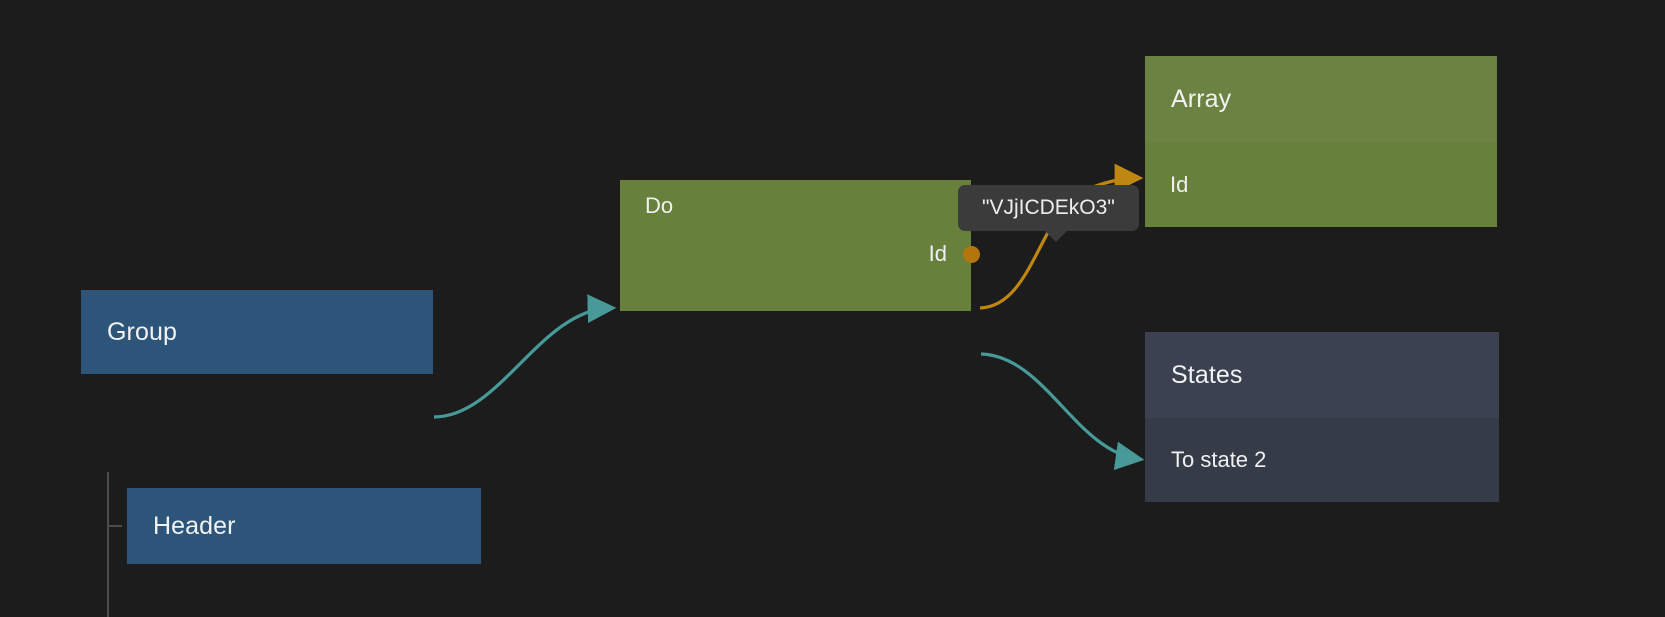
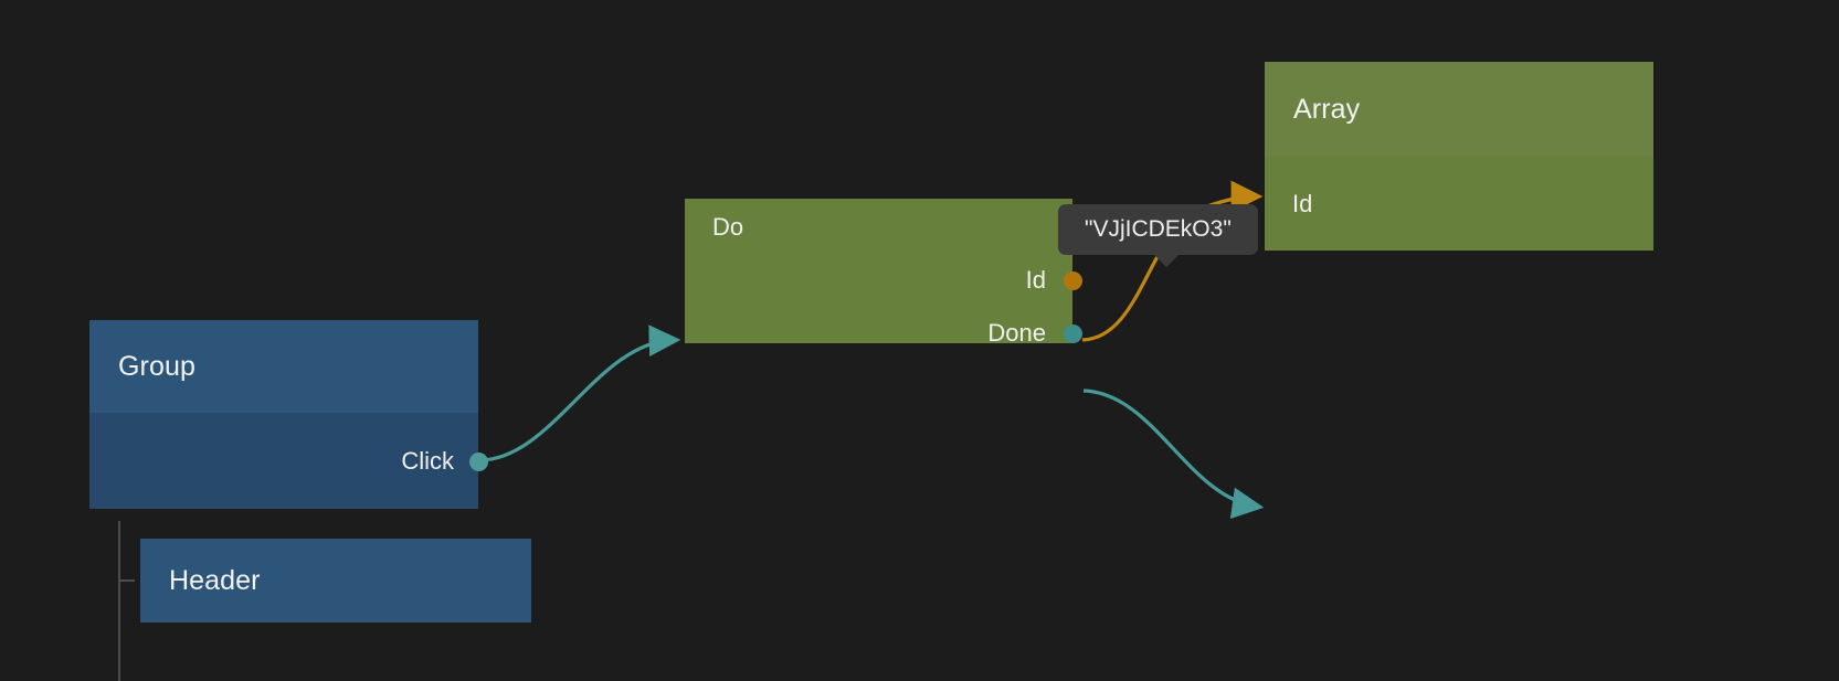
  Group
+ Click
  Header
  Do
  Id
+ Done
  Array
  Id
- States
- To state 2
  "VJjICDEkO3"
